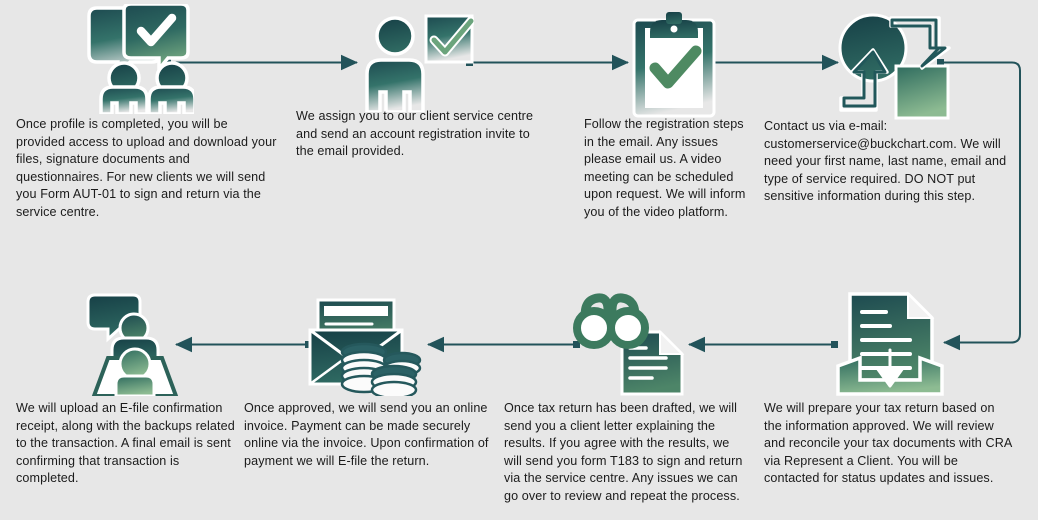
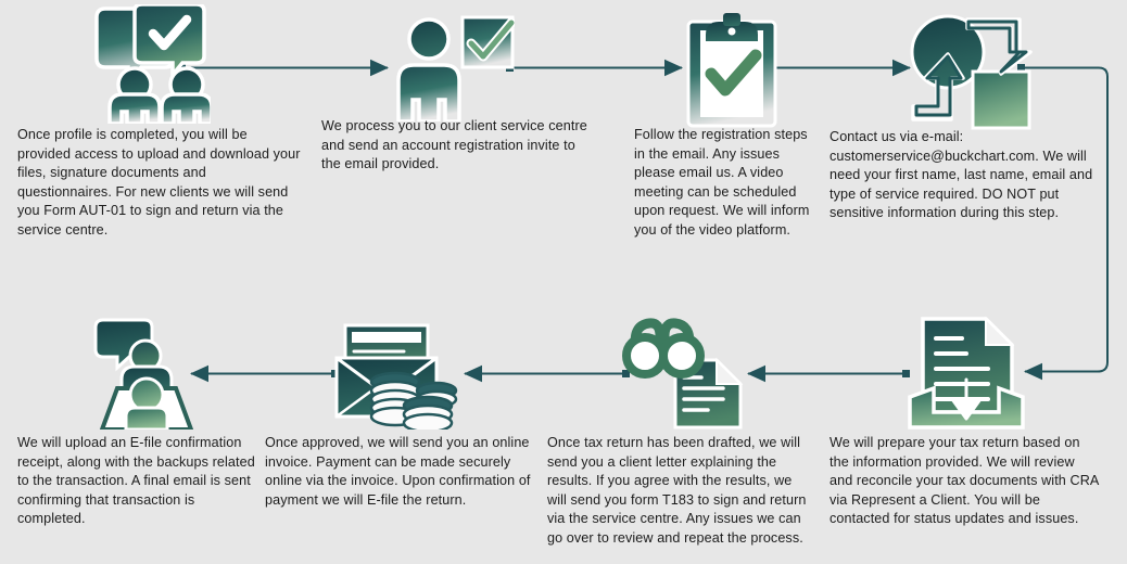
  Once profile is completed, you will be provided access to upload and download your files, signature documents and questionnaires. For new clients we will send you Form AUT-01 to sign and return via the service centre.
- We assign you to our client service centre and send an account registration invite to the email provided.
+ We process you to our client service centre and send an account registration invite to the email provided.
  Follow the registration steps in the email. Any issues please email us. A video meeting can be scheduled upon request. We will inform you of the video platform.
  Contact us via e-mail: customerservice@buckchart.com. We will need your first name, last name, email and type of service required. DO NOT put sensitive information during this step.
- We will prepare your tax return based on the information approved. We will review and reconcile your tax documents with CRA via Represent a Client. You will be contacted for status updates and issues.
+ We will prepare your tax return based on the information provided. We will review and reconcile your tax documents with CRA via Represent a Client. You will be contacted for status updates and issues.
  Once tax return has been drafted, we will send you a client letter explaining the results. If you agree with the results, we will send you form T183 to sign and return via the service centre. Any issues we can go over to review and repeat the process.
  Once approved, we will send you an online invoice. Payment can be made securely online via the invoice. Upon confirmation of payment we will E-file the return.
  We will upload an E-file confirmation receipt, along with the backups related to the transaction. A final email is sent confirming that transaction is completed.
